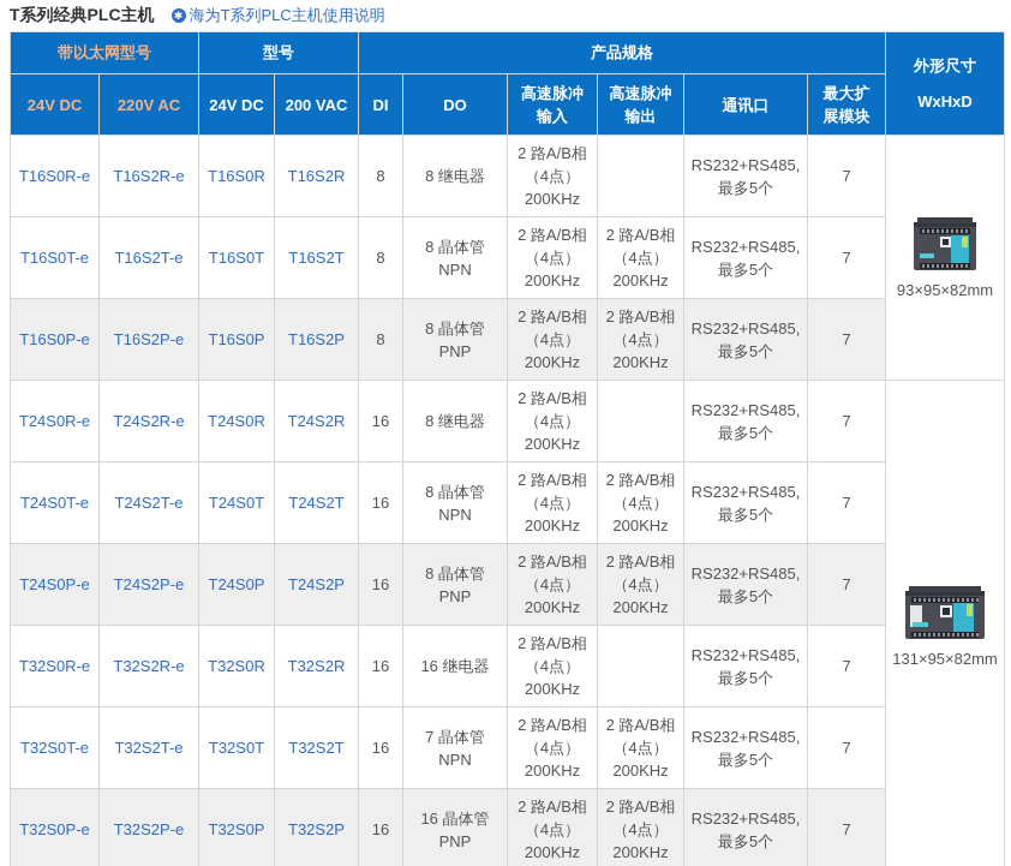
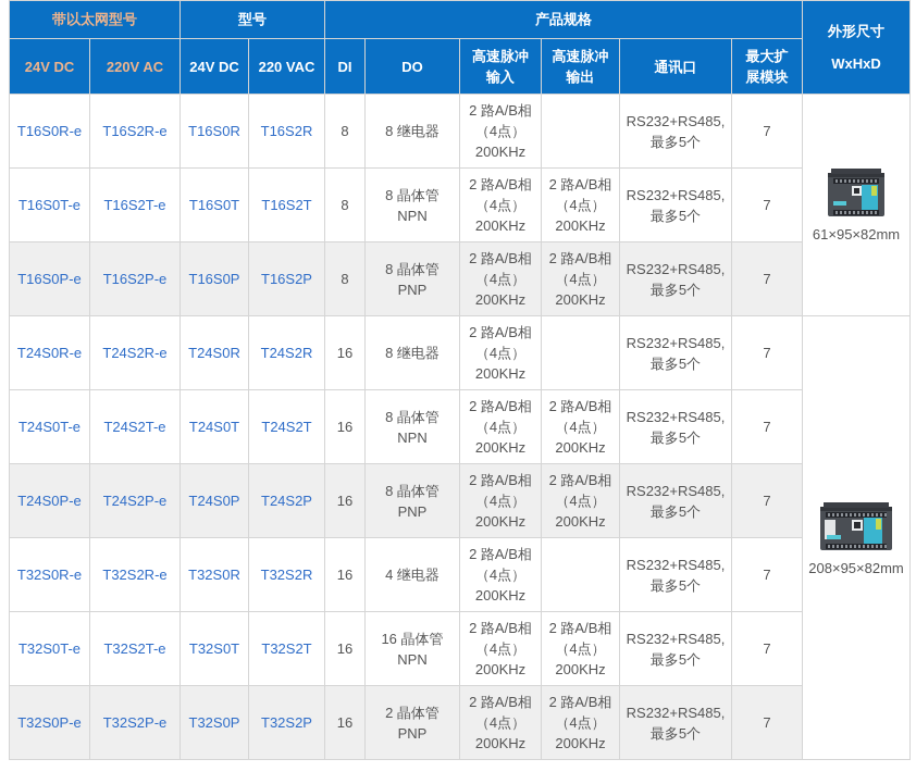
- T系列经典PLC主机
- ✱
- 海为T系列PLC主机使用说明
  带以太网型号	型号	产品规格	外形尺寸 WxHxD
- 24V DC	220V AC	24V DC	200 VAC	DI	DO	高速脉冲 输入	高速脉冲 输出	通讯口	最大扩 展模块
+ 24V DC	220V AC	24V DC	220 VAC	DI	DO	高速脉冲 输入	高速脉冲 输出	通讯口	最大扩 展模块
- T16S0R-e	T16S2R-e	T16S0R	T16S2R	8	8 继电器	2 路A/B相 （4点） 200KHz		RS232+RS485, 最多5个	7	93×95×82mm
+ T16S0R-e	T16S2R-e	T16S0R	T16S2R	8	8 继电器	2 路A/B相 （4点） 200KHz		RS232+RS485, 最多5个	7	61×95×82mm
  T16S0T-e	T16S2T-e	T16S0T	T16S2T	8	8 晶体管 NPN	2 路A/B相 （4点） 200KHz	2 路A/B相 （4点） 200KHz	RS232+RS485, 最多5个	7
  T16S0P-e	T16S2P-e	T16S0P	T16S2P	8	8 晶体管 PNP	2 路A/B相 （4点） 200KHz	2 路A/B相 （4点） 200KHz	RS232+RS485, 最多5个	7
- T24S0R-e	T24S2R-e	T24S0R	T24S2R	16	8 继电器	2 路A/B相 （4点） 200KHz		RS232+RS485, 最多5个	7	131×95×82mm
+ T24S0R-e	T24S2R-e	T24S0R	T24S2R	16	8 继电器	2 路A/B相 （4点） 200KHz		RS232+RS485, 最多5个	7	208×95×82mm
  T24S0T-e	T24S2T-e	T24S0T	T24S2T	16	8 晶体管 NPN	2 路A/B相 （4点） 200KHz	2 路A/B相 （4点） 200KHz	RS232+RS485, 最多5个	7
  T24S0P-e	T24S2P-e	T24S0P	T24S2P	16	8 晶体管 PNP	2 路A/B相 （4点） 200KHz	2 路A/B相 （4点） 200KHz	RS232+RS485, 最多5个	7
- T32S0R-e	T32S2R-e	T32S0R	T32S2R	16	16 继电器	2 路A/B相 （4点） 200KHz		RS232+RS485, 最多5个	7
+ T32S0R-e	T32S2R-e	T32S0R	T32S2R	16	4 继电器	2 路A/B相 （4点） 200KHz		RS232+RS485, 最多5个	7
- T32S0T-e	T32S2T-e	T32S0T	T32S2T	16	7 晶体管 NPN	2 路A/B相 （4点） 200KHz	2 路A/B相 （4点） 200KHz	RS232+RS485, 最多5个	7
+ T32S0T-e	T32S2T-e	T32S0T	T32S2T	16	16 晶体管 NPN	2 路A/B相 （4点） 200KHz	2 路A/B相 （4点） 200KHz	RS232+RS485, 最多5个	7
- T32S0P-e	T32S2P-e	T32S0P	T32S2P	16	16 晶体管 PNP	2 路A/B相 （4点） 200KHz	2 路A/B相 （4点） 200KHz	RS232+RS485, 最多5个	7
+ T32S0P-e	T32S2P-e	T32S0P	T32S2P	16	2 晶体管 PNP	2 路A/B相 （4点） 200KHz	2 路A/B相 （4点） 200KHz	RS232+RS485, 最多5个	7
